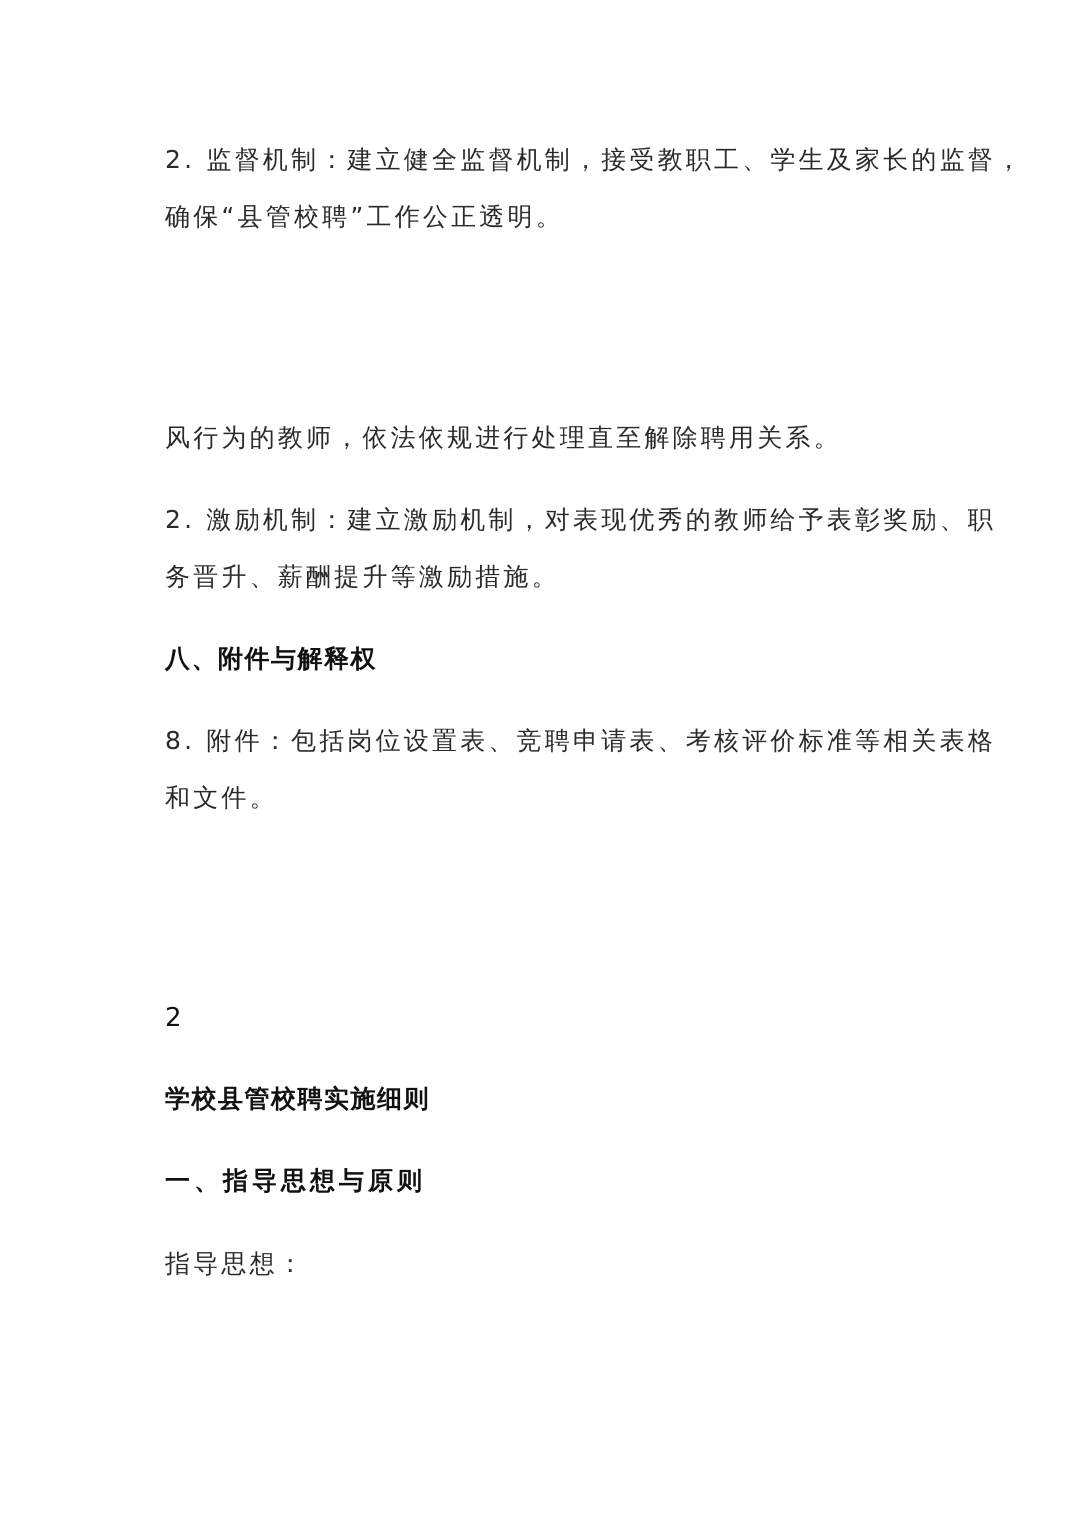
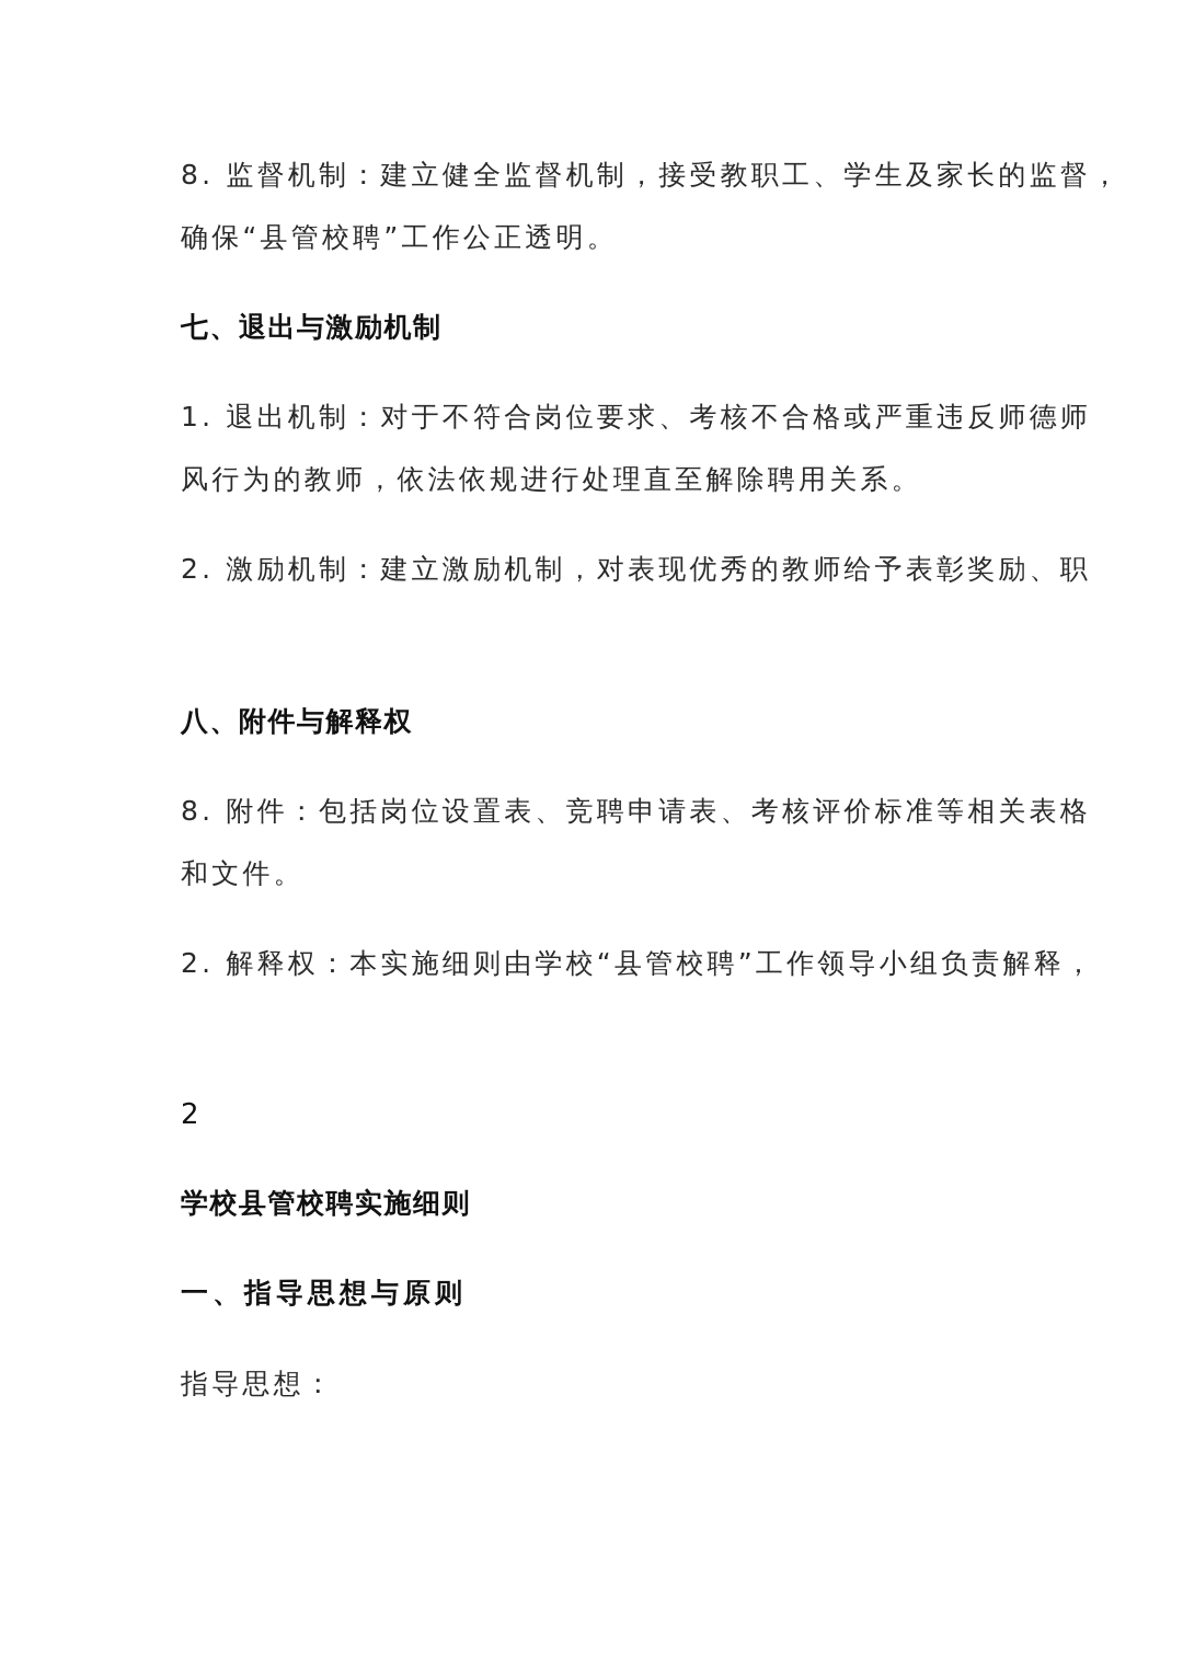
- 2. 监督机制：建立健全监督机制，接受教职工、学生及家长的监督，
+ 8. 监督机制：建立健全监督机制，接受教职工、学生及家长的监督，
  确保“县管校聘”工作公正透明。
+ 七、退出与激励机制
+ 1. 退出机制：对于不符合岗位要求、考核不合格或严重违反师德师
  风行为的教师，依法依规进行处理直至解除聘用关系。
  2. 激励机制：建立激励机制，对表现优秀的教师给予表彰奖励、职
- 务晋升、薪酬提升等激励措施。
  八、附件与解释权
  8. 附件：包括岗位设置表、竞聘申请表、考核评价标准等相关表格
  和文件。
+ 2. 解释权：本实施细则由学校“县管校聘”工作领导小组负责解释，
  2
  学校县管校聘实施细则
  一、指导思想与原则
  指导思想：
